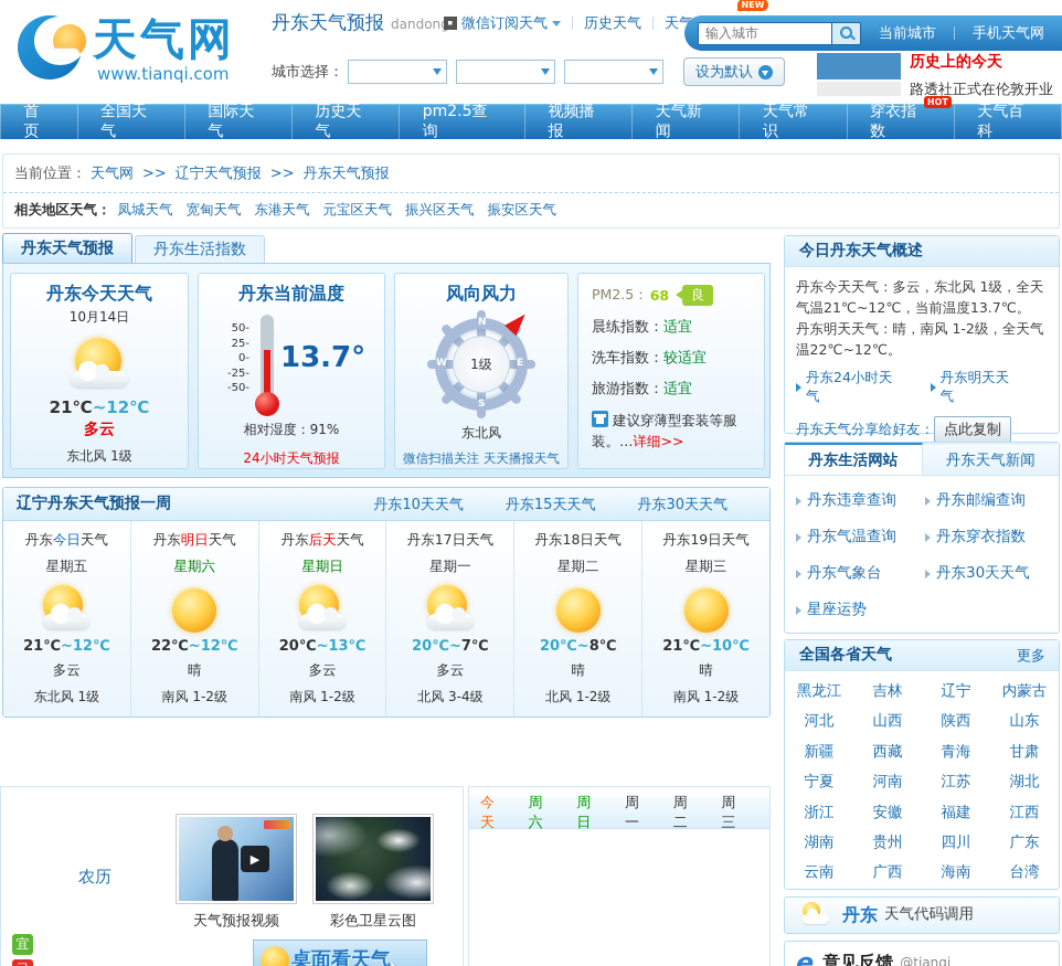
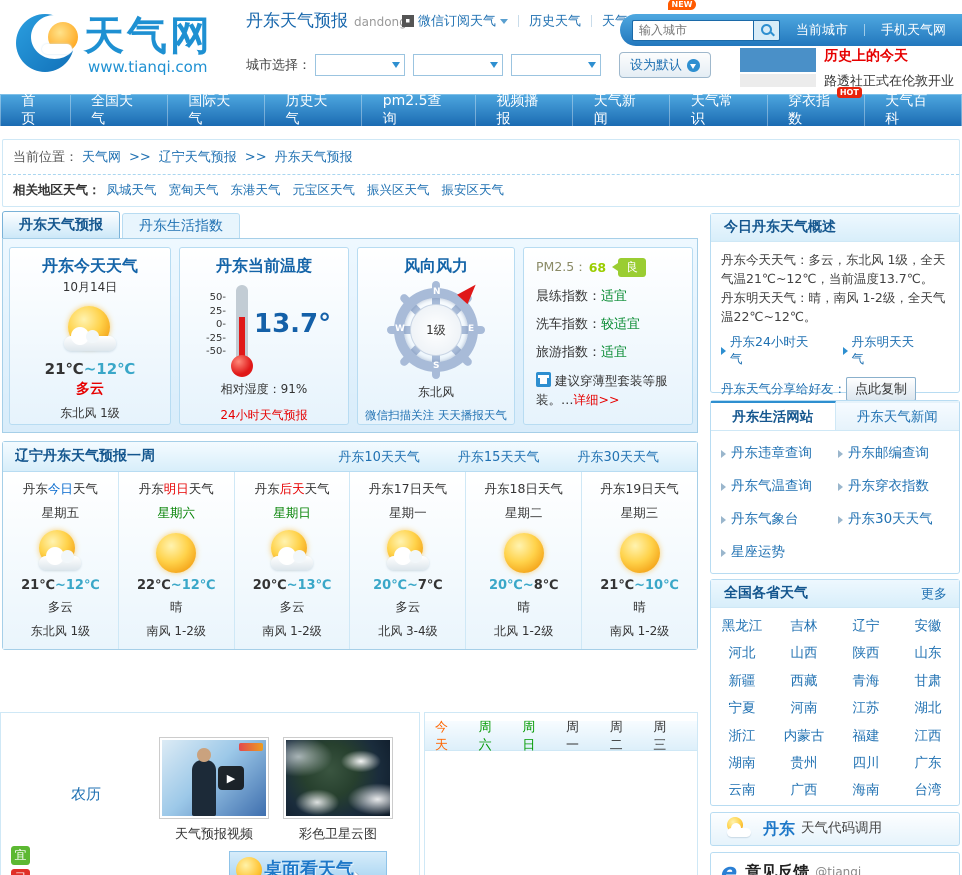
  天气网
  www.tianqi.com
  丹东天气预报
  dandon
  微信订阅天气
  历史天气
  NEW
  输入城市
  当前城市
  手机天气网
  城市选择：
  设为默认
  历史上的今天
  路透社正式在伦敦开业
  首页
  全国天气
  国际天气
  历史天气
  pm2.5查询
  视频播报
  天气新闻
  天气常识
  穿衣指数
  HOT
  天气百科
  当前位置：
  天气网
  >>
  辽宁天气预报
  >>
  丹东天气预报
  相关地区天气：
  凤城天气
  宽甸天气
  东港天气
  元宝区天气
  振兴区天气
  振安区天气
  丹东天气预报
  丹东生活指数
  丹东今天天气
  10月14日
  21℃~12℃
  多云
  东北风 1级
  丹东当前温度
  50-
  25-
  0-
  -25-
  -50-
  13.7°
  相对湿度：91%
  24小时天气预报
  风向风力
  N
  E
  S
  W
  1级
  东北风
  微信扫描关注 天天播报天气
  PM2.5：
  68
  良
  晨练指数：适宜
  洗车指数：较适宜
  旅游指数：适宜
  建议穿薄型套装等服装。…详细>>
  辽宁丹东天气预报一周
  丹东10天天气
  丹东15天天气
  丹东30天天气
  丹东今日天气
  星期五
  21℃~12℃
  多云
  东北风 1级
  丹东明日天气
  星期六
  22℃~12℃
  晴
  南风 1-2级
  丹东后天天气
  星期日
  20℃~13℃
  多云
  南风 1-2级
  丹东17日天气
  星期一
  20℃~7℃
  多云
  北风 3-4级
  丹东18日天气
  星期二
  20℃~8℃
  晴
  北风 1-2级
  丹东19日天气
  星期三
  21℃~10℃
  晴
  南风 1-2级
  农历
  天气预报视频
  彩色卫星云图
  宜
  桌面看天气
  今天
  周六
  周日
  周一
  周二
  周三
  今日丹东天气概述
  丹东今天天气：多云，东北风 1级，全天气温21℃~12℃，当前温度13.7℃。
  丹东明天天气：晴，南风 1-2级，全天气温22℃~12℃。
  丹东24小时天气
  丹东明天天气
  丹东天气分享给好友：
  点此复制
  丹东生活网站
  丹东天气新闻
  丹东违章查询
  丹东邮编查询
  丹东气温查询
  丹东穿衣指数
  丹东气象台
  丹东30天天气
  星座运势
  全国各省天气
  更多
  黑龙江
  吉林
  辽宁
- 内蒙古
+ 安徽
  河北
  山西
  陕西
  山东
  新疆
  西藏
  青海
  甘肃
  宁夏
  河南
  江苏
  湖北
  浙江
- 安徽
+ 内蒙古
  福建
  江西
  湖南
  贵州
  四川
  广东
  云南
  广西
  海南
  台湾
  丹东
  天气代码调用
  e
  意见反馈
  @tianqi
